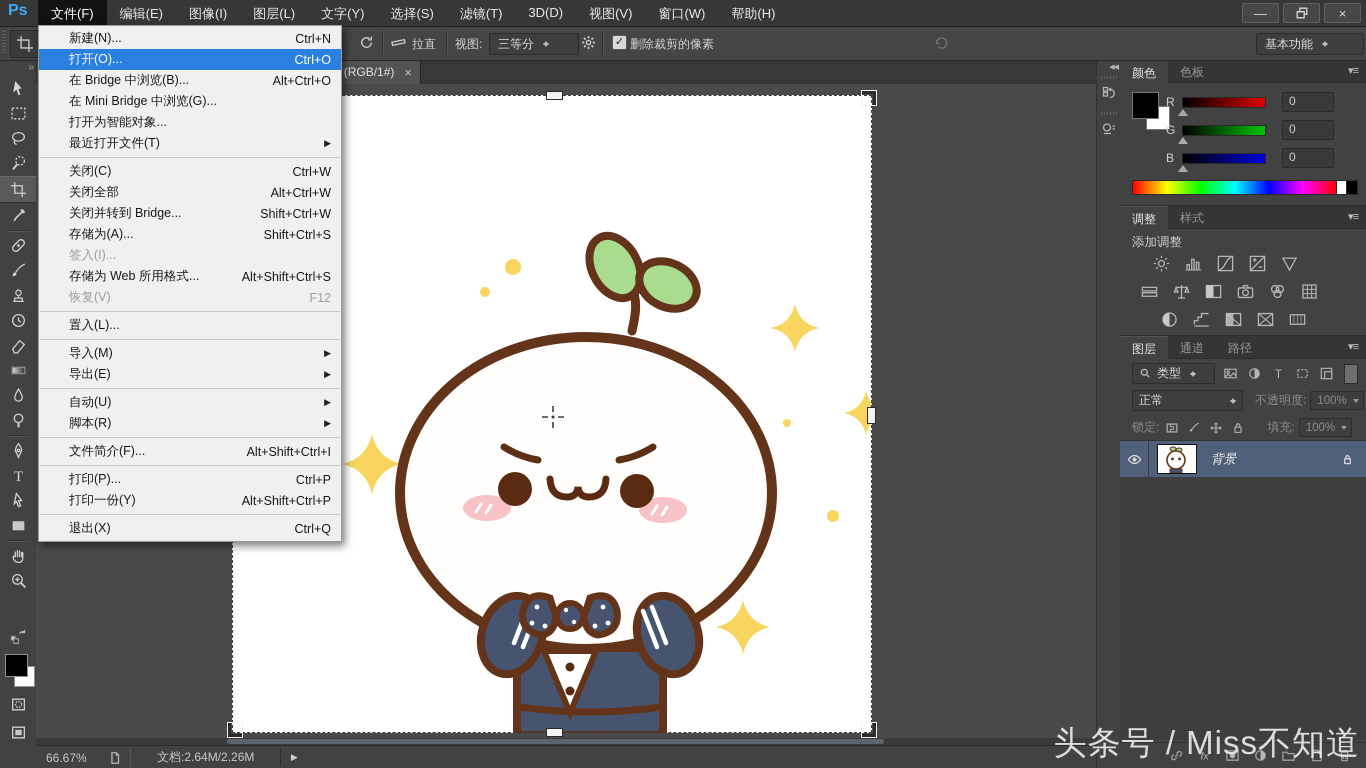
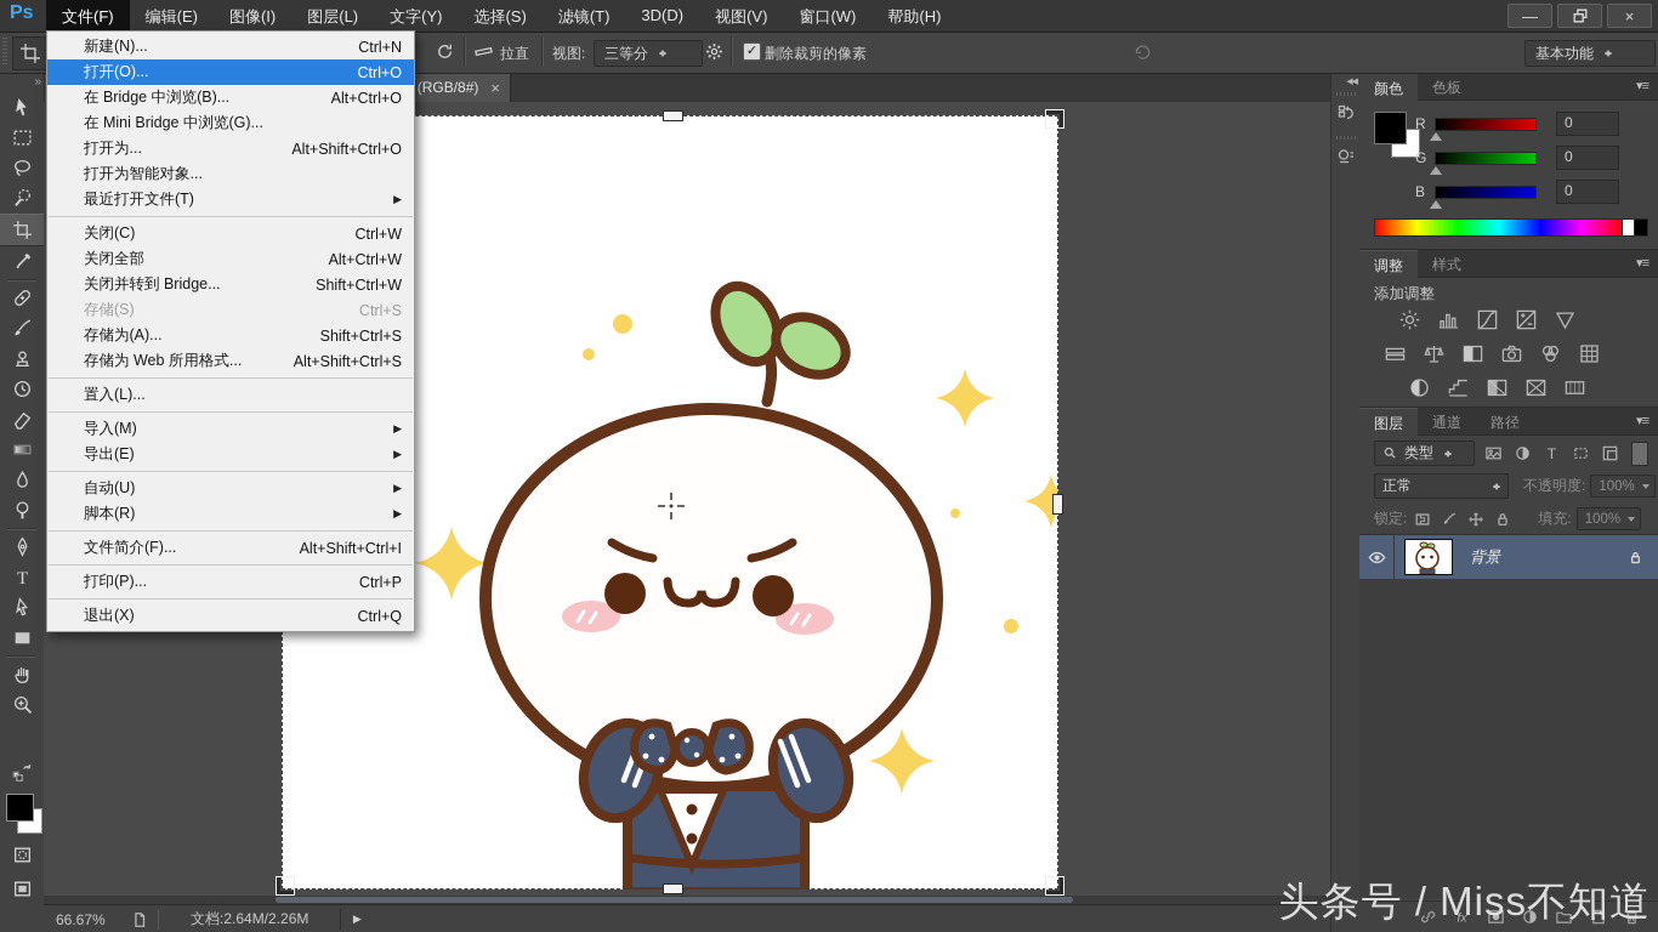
  Ps
  文件(F)
  编辑(E)
  图像(I)
  图层(L)
  文字(Y)
  选择(S)
  滤镜(T)
  3D(D)
  视图(V)
  窗口(W)
  帮助(H)
  —
  ×
  拉直
  视图:
  三等分
  ✓
  删除裁剪的像素
  基本功能
- (RGB/1#)
+ (RGB/8#)
  ×
  »
  T
  颜色
  色板
  ▾≡
  R
  0
  G
  0
  B
  0
  调整
  样式
  ▾≡
  添加调整
  图层
  通道
  路径
  ▾≡
  类型
  T
  正常
  不透明度:
  100%
  锁定:
  填充:
  100%
  背景
  fx
  66.67%
  文档:2.64M/2.26M
  ▶
  新建(N)...
  Ctrl+N
  打开(O)...
  Ctrl+O
  在 Bridge 中浏览(B)...
  Alt+Ctrl+O
  在 Mini Bridge 中浏览(G)...
+ 打开为...
+ Alt+Shift+Ctrl+O
  打开为智能对象...
  最近打开文件(T)
  ▶
  关闭(C)
  Ctrl+W
  关闭全部
  Alt+Ctrl+W
  关闭并转到 Bridge...
  Shift+Ctrl+W
+ 存储(S)
+ Ctrl+S
  存储为(A)...
  Shift+Ctrl+S
- 签入(I)...
  存储为 Web 所用格式...
  Alt+Shift+Ctrl+S
- 恢复(V)
- F12
  置入(L)...
  导入(M)
  ▶
  导出(E)
  ▶
  自动(U)
  ▶
  脚本(R)
  ▶
  文件简介(F)...
  Alt+Shift+Ctrl+I
  打印(P)...
  Ctrl+P
- 打印一份(Y)
- Alt+Shift+Ctrl+P
  退出(X)
  Ctrl+Q
  头条号 / Miss不知道
